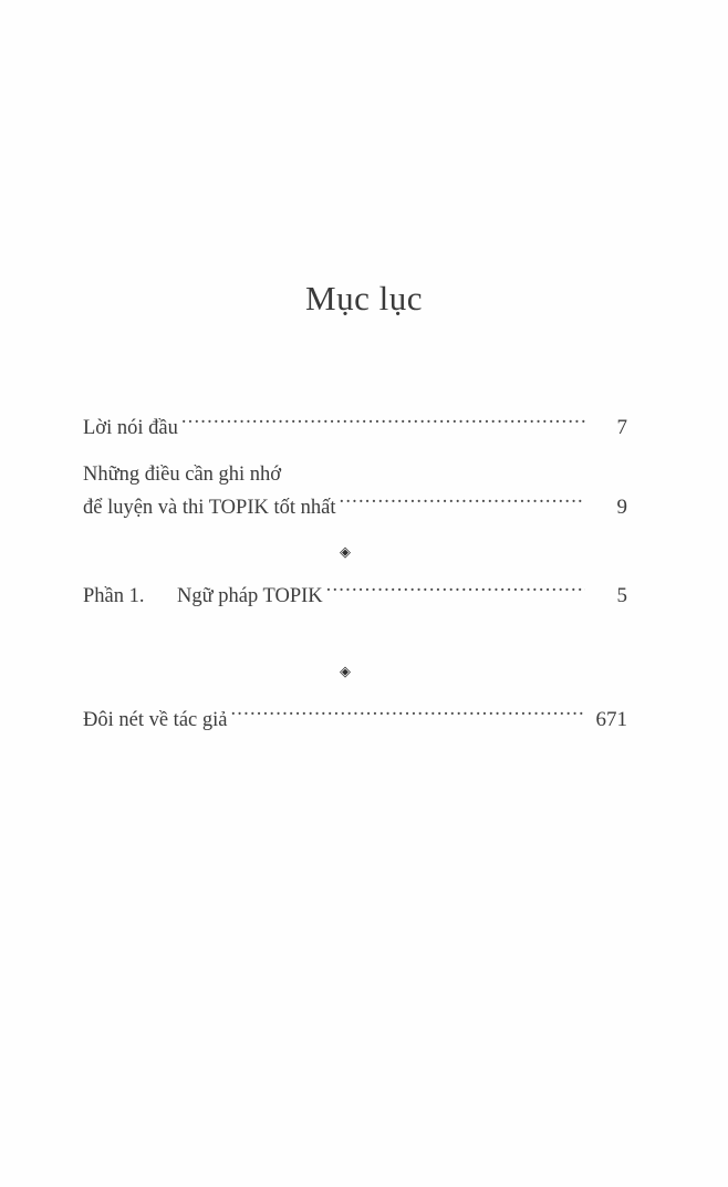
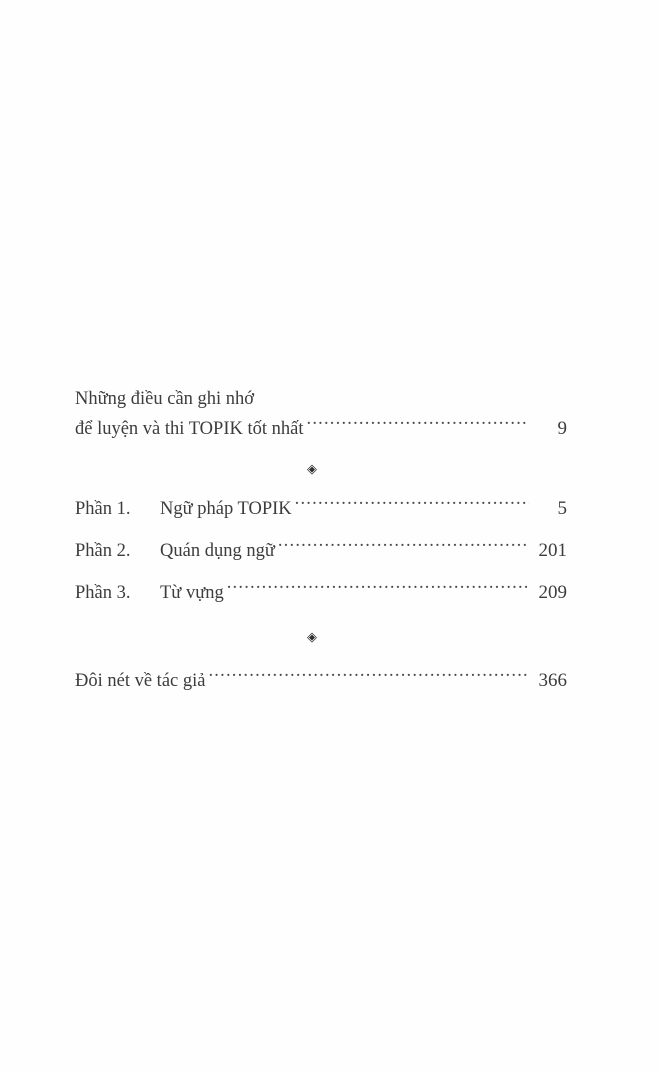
- Mục lục
- Lời nói đầu
- 7
  Những điều cần ghi nhớ
  để luyện và thi TOPIK tốt nhất
  9
  ◈
  Phần 1.
  Ngữ pháp TOPIK
  5
+ Phần 2.
+ Quán dụng ngữ
+ 201
+ Phần 3.
+ Từ vựng
+ 209
  ◈
  Đôi nét về tác giả
- 671
+ 366
